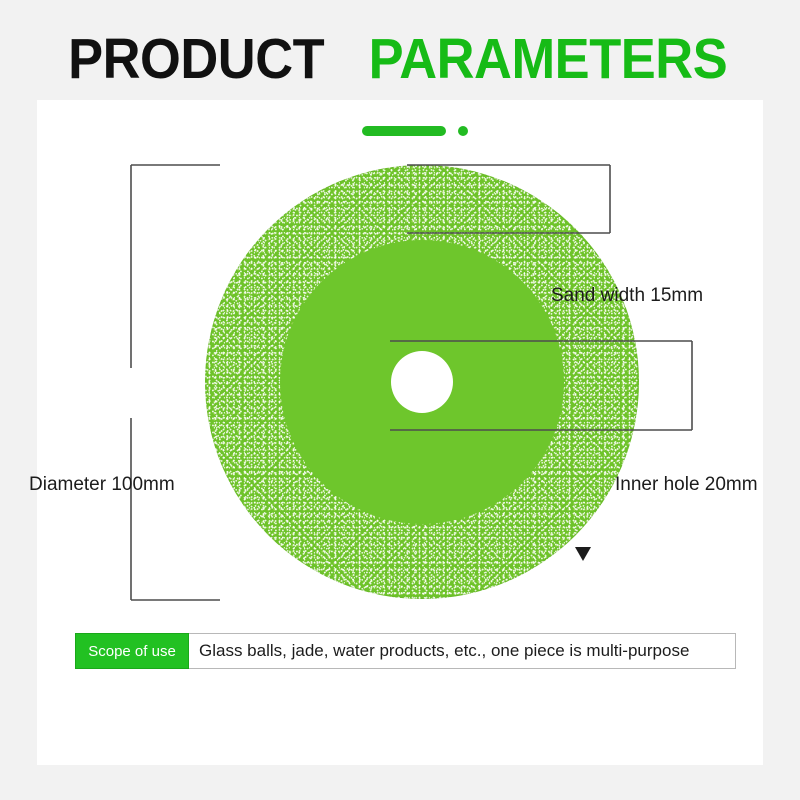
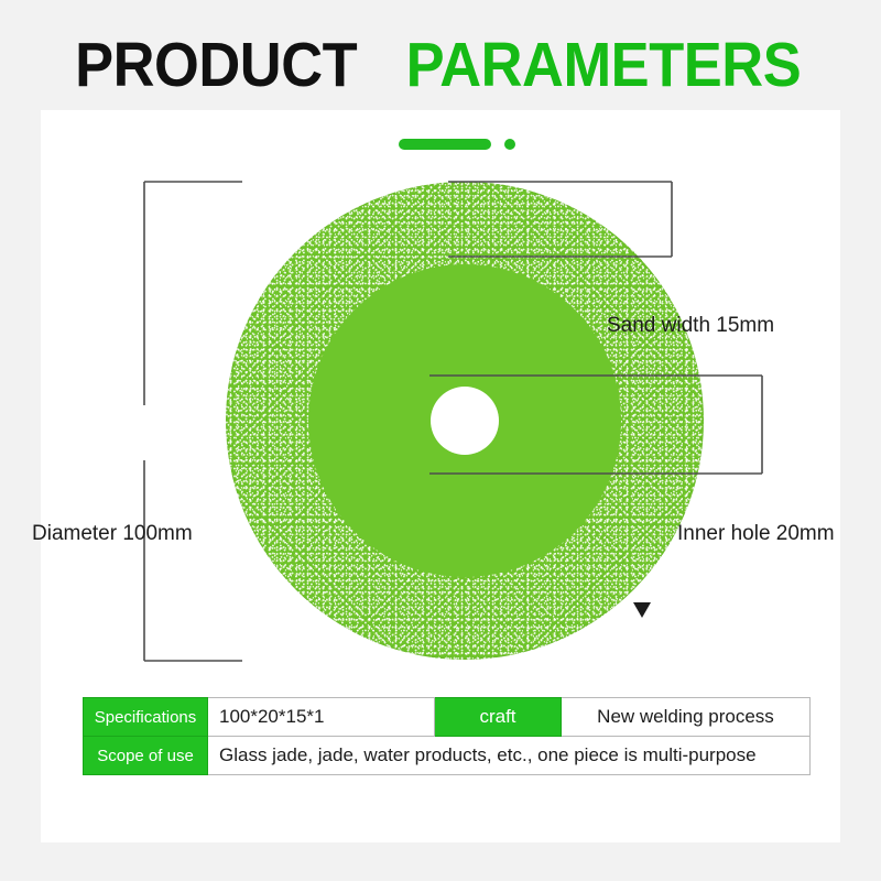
  PRODUCT
  PARAMETERS
  Diameter 100mm
  Sand width 15mm
  Inner hole 20mm
+ Specifications	100*20*15*1	craft	New welding process
- Scope of use	Glass balls, jade, water products, etc., one piece is multi-purpose
+ Scope of use	Glass jade, jade, water products, etc., one piece is multi-purpose
